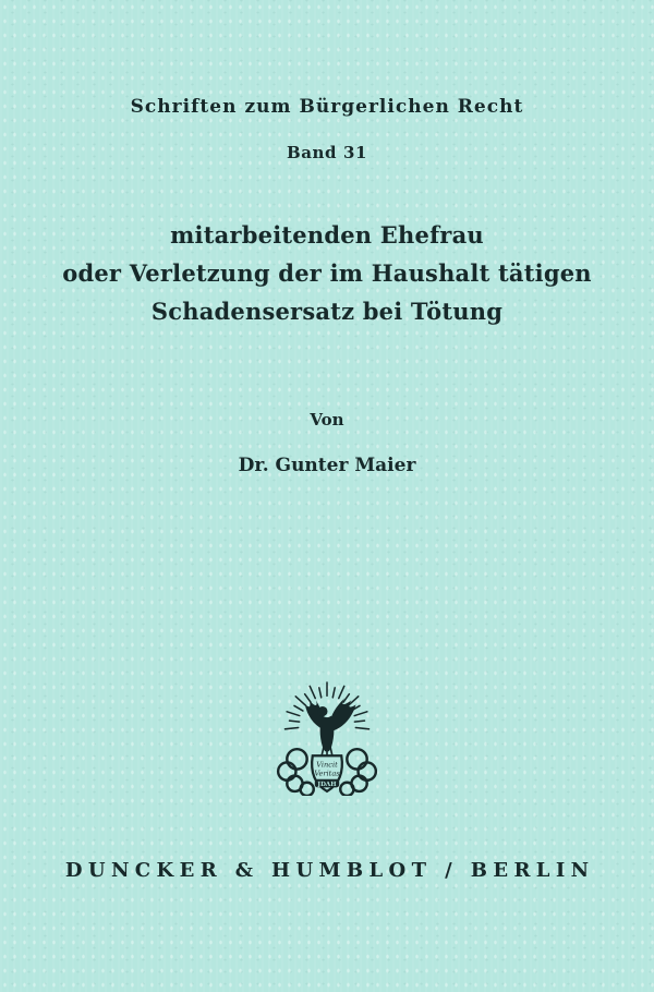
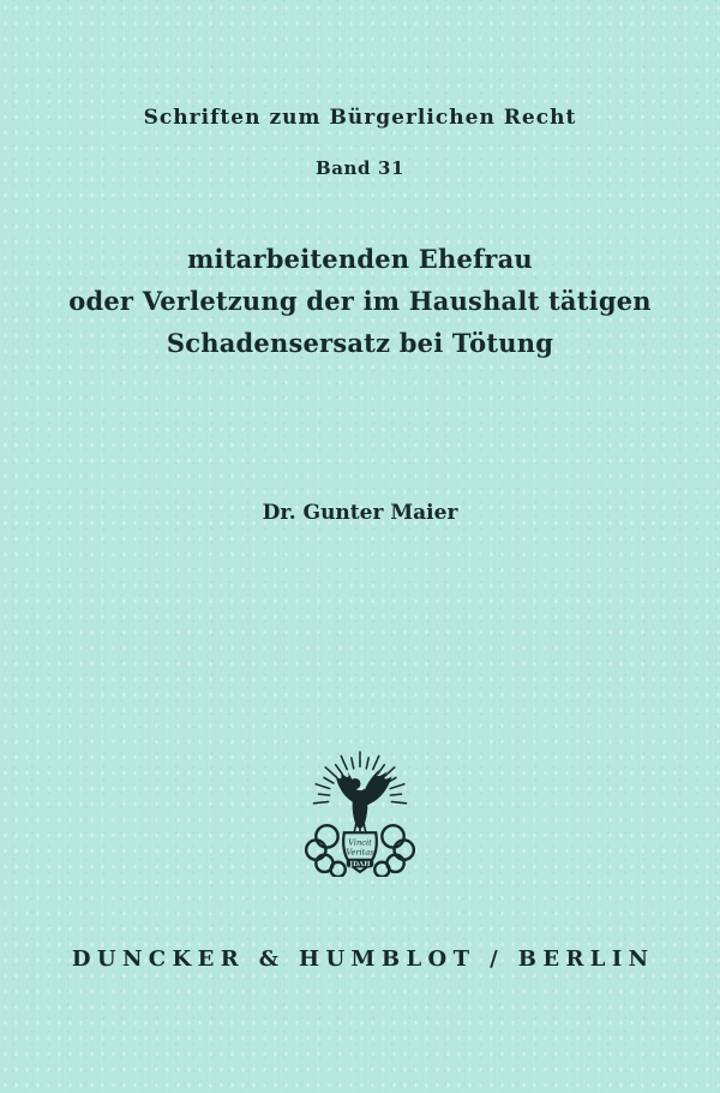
  Schriften zum Bürgerlichen Recht
  Band 31
  mitarbeitenden Ehefrau
  oder Verletzung der im Haushalt tätigen
  Schadensersatz bei Tötung
- Von
  Dr. Gunter Maier
  Vincit
  Veritas
  DUNCKER & HUMBLOT / BERLIN
